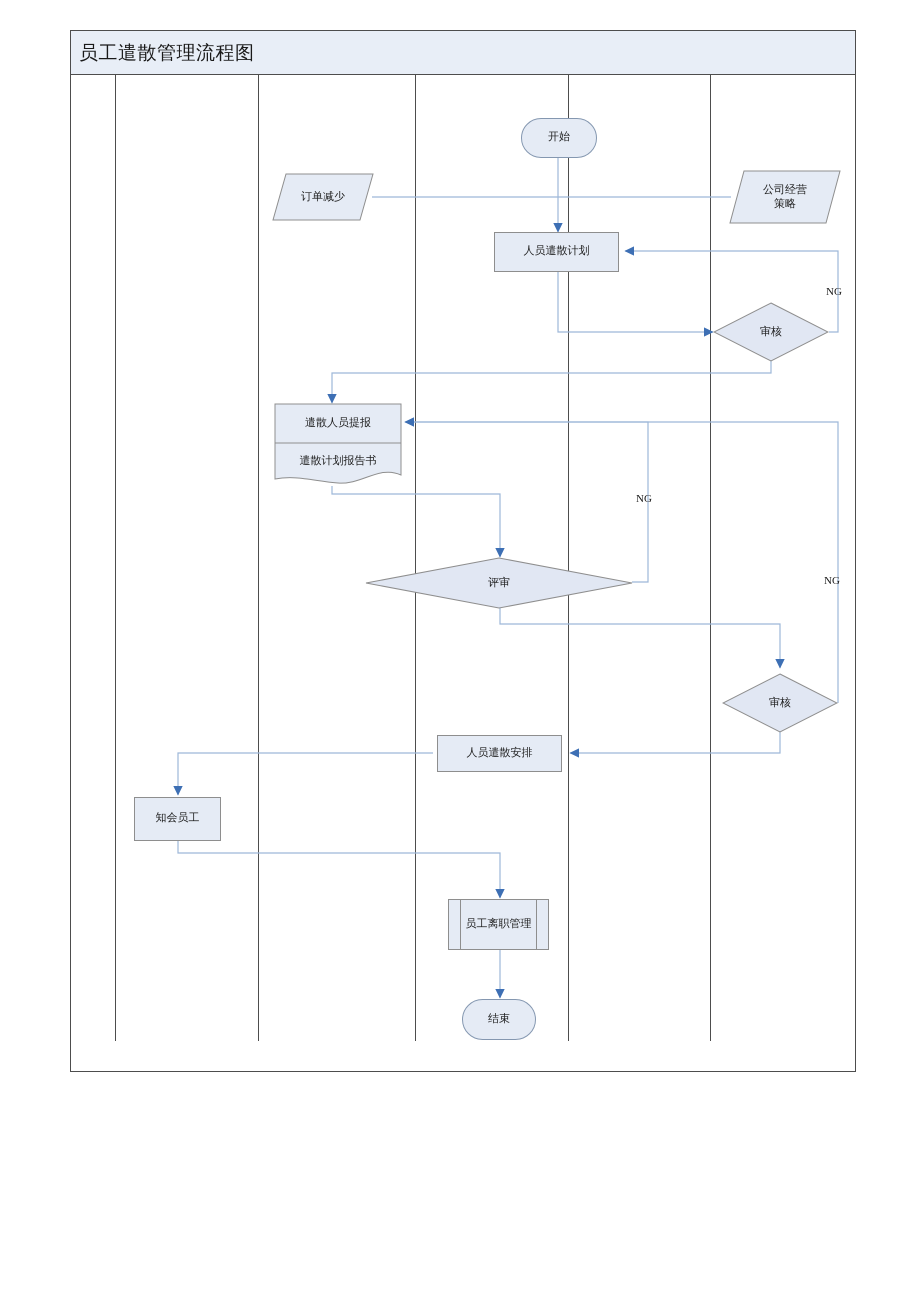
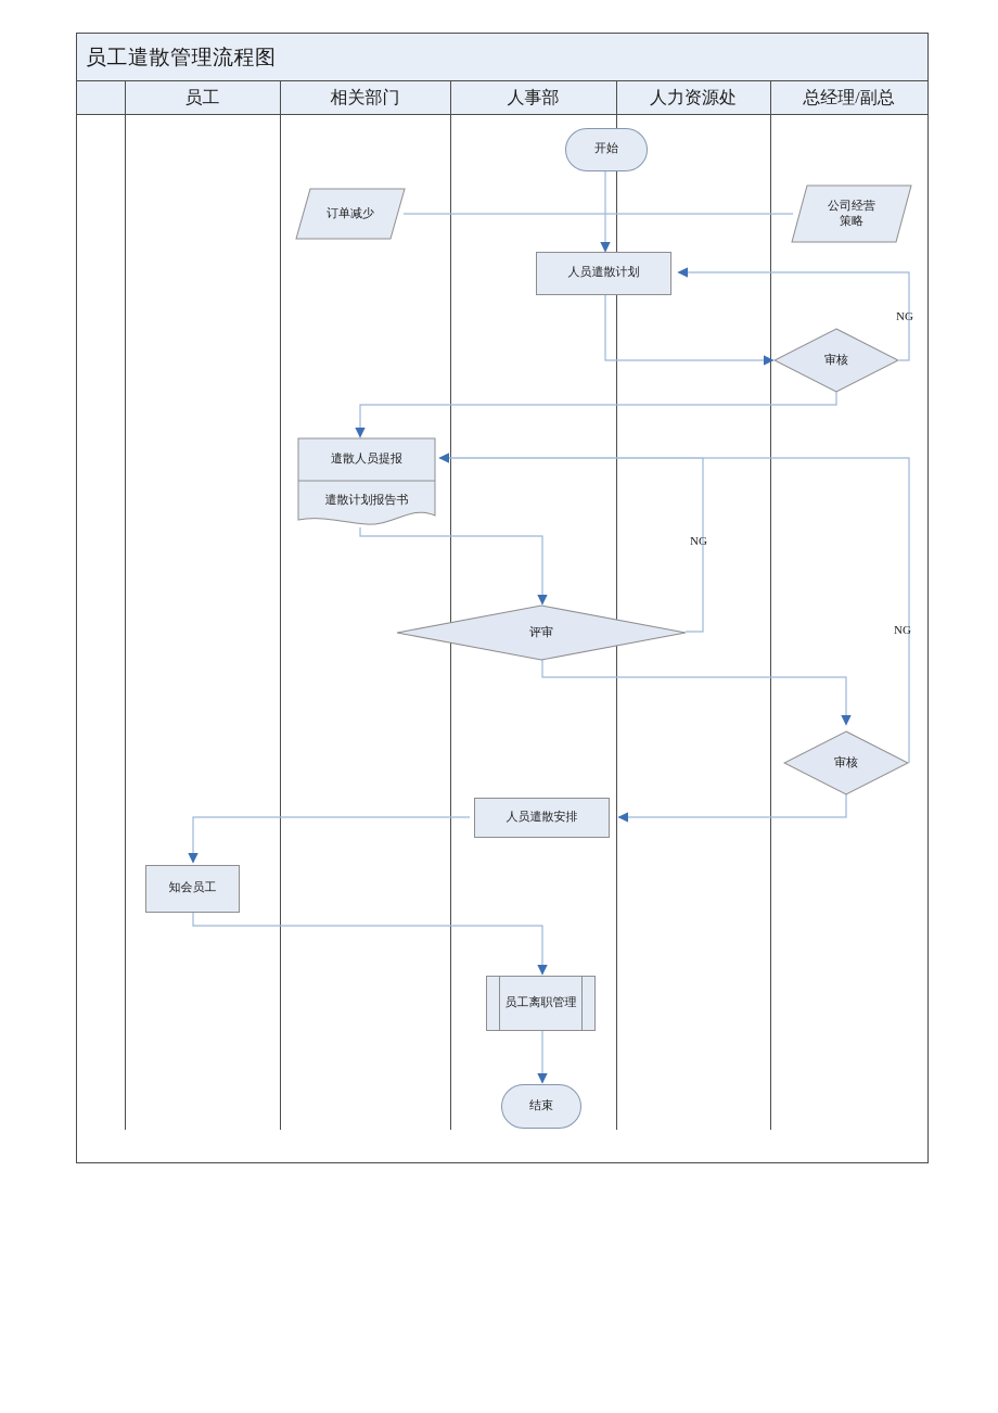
  员工遣散管理流程图
+ 员工
+ 相关部门
+ 人事部
+ 人力资源处
+ 总经理/副总
  开始
  订单减少
  公司经营
  策略
  人员遣散计划
  审核
  遣散人员提报
  遣散计划报告书
  评审
  审核
  人员遣散安排
  知会员工
  员工离职管理
  结束
  NG
  NG
  NG
